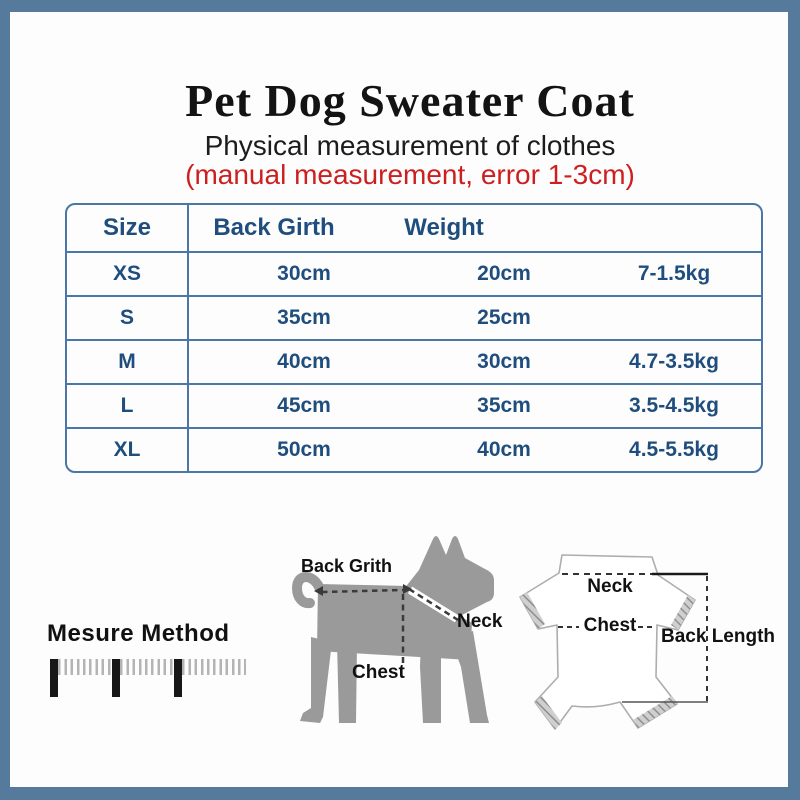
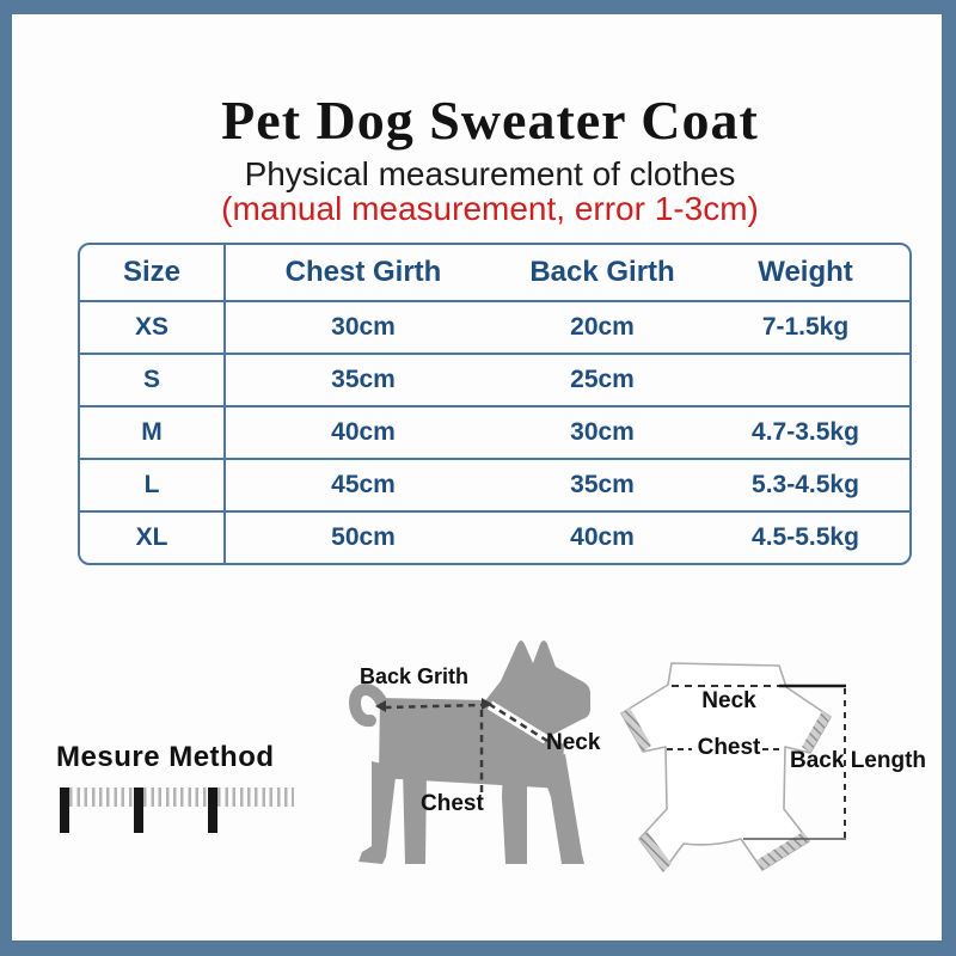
  Pet Dog Sweater Coat
  Physical measurement of clothes
  (manual measurement, error 1-3cm)
  Size
+ Chest Girth
  Back Girth
  Weight
  XS
  30cm
  20cm
  7-1.5kg
  S
  35cm
  25cm
  M
  40cm
  30cm
  4.7-3.5kg
  L
  45cm
  35cm
- 3.5-4.5kg
+ 5.3-4.5kg
  XL
  50cm
  40cm
  4.5-5.5kg
  Mesure Method
  Back Grith
  Neck
  Chest
  Neck
  Chest
  Back Length
